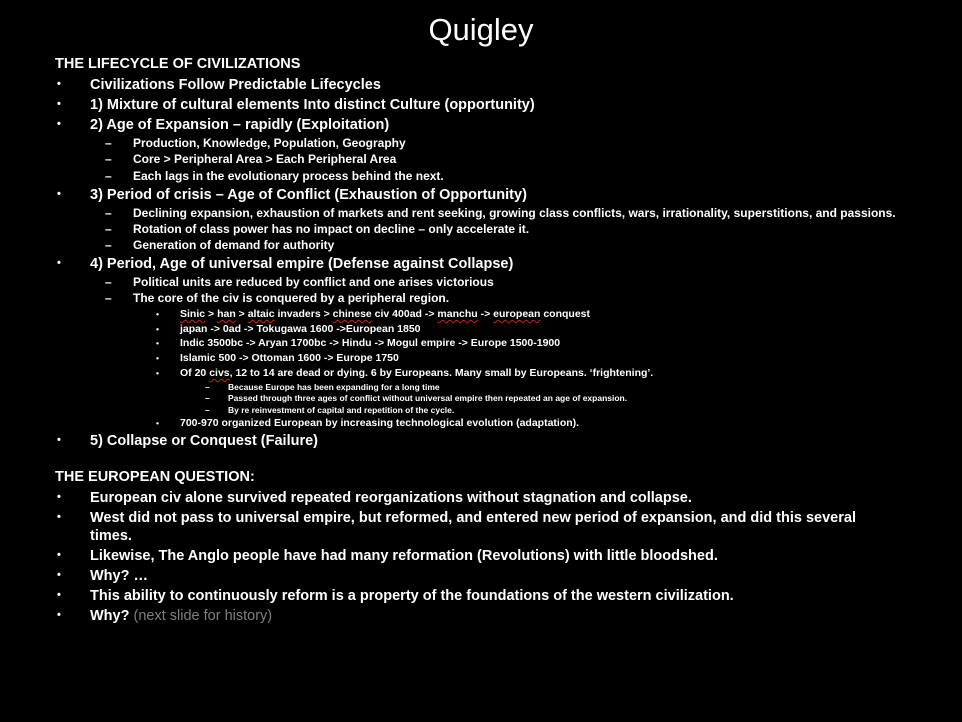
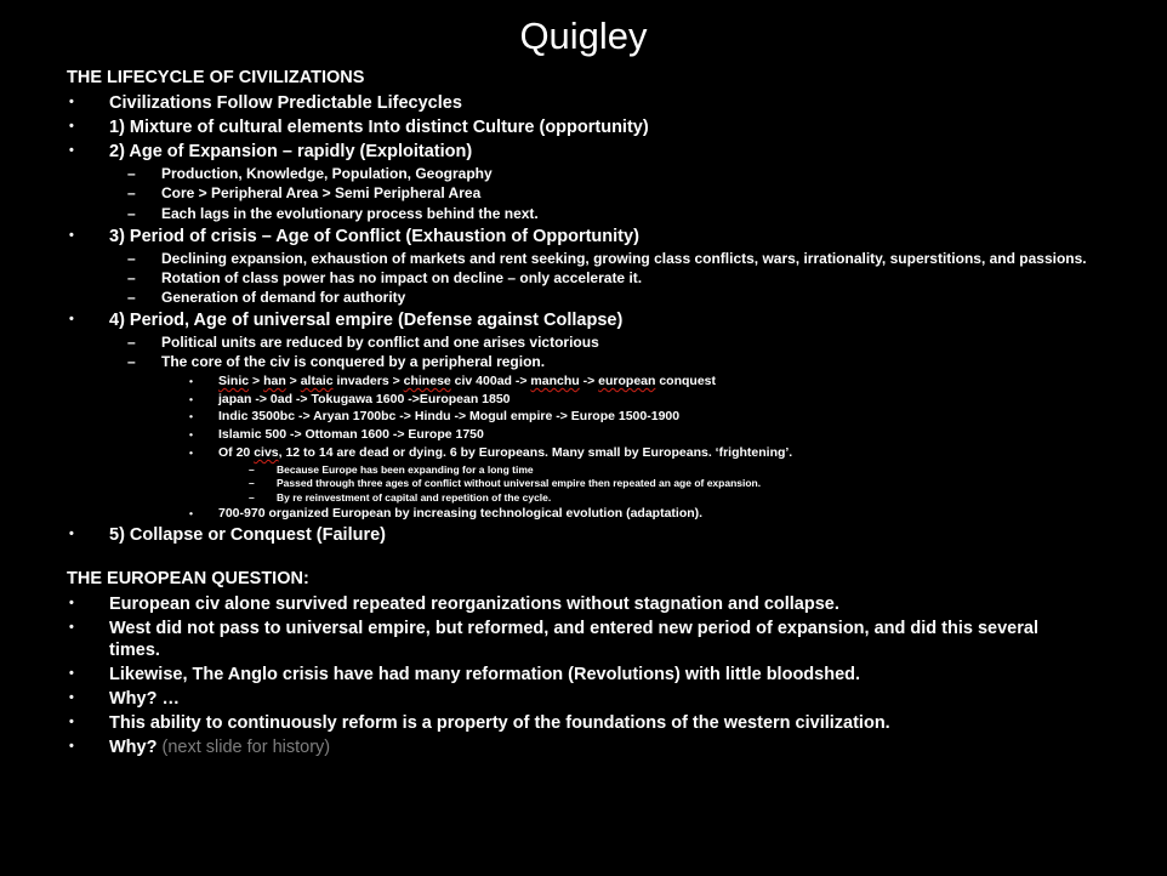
  Quigley
  THE LIFECYCLE OF CIVILIZATIONS
  •
  Civilizations Follow Predictable Lifecycles
  •
  1) Mixture of cultural elements Into distinct Culture (opportunity)
  •
  2) Age of Expansion – rapidly (Exploitation)
  –
  Production, Knowledge, Population, Geography
  –
- Core > Peripheral Area > Each Peripheral Area
+ Core > Peripheral Area > Semi Peripheral Area
  –
  Each lags in the evolutionary process behind the next.
  •
  3) Period of crisis – Age of Conflict (Exhaustion of Opportunity)
  –
  Declining expansion, exhaustion of markets and rent seeking, growing class conflicts, wars, irrationality, superstitions, and passions.
  –
  Rotation of class power has no impact on decline – only accelerate it.
  –
  Generation of demand for authority
  •
  4) Period, Age of universal empire (Defense against Collapse)
  –
  Political units are reduced by conflict and one arises victorious
  –
  The core of the civ is conquered by a peripheral region.
  •
  Sinic > han > altaic invaders > chinese civ 400ad -> manchu -> european conquest
  •
  japan -> 0ad -> Tokugawa 1600 ->European 1850
  •
  Indic 3500bc -> Aryan 1700bc -> Hindu -> Mogul empire -> Europe 1500-1900
  •
  Islamic 500 -> Ottoman 1600 -> Europe 1750
  •
  Of 20 civs, 12 to 14 are dead or dying. 6 by Europeans. Many small by Europeans. ‘frightening’.
  –
  Because Europe has been expanding for a long time
  –
  Passed through three ages of conflict without universal empire then repeated an age of expansion.
  –
  By re reinvestment of capital and repetition of the cycle.
  •
  700-970 organized European by increasing technological evolution (adaptation).
  •
  5) Collapse or Conquest (Failure)
  THE EUROPEAN QUESTION:
  •
  European civ alone survived repeated reorganizations without stagnation and collapse.
  •
  West did not pass to universal empire, but reformed, and entered new period of expansion, and did this several times.
  •
- Likewise, The Anglo people have had many reformation (Revolutions) with little bloodshed.
+ Likewise, The Anglo crisis have had many reformation (Revolutions) with little bloodshed.
  •
  Why? …
  •
  This ability to continuously reform is a property of the foundations of the western civilization.
  •
  Why? (next slide for history)
